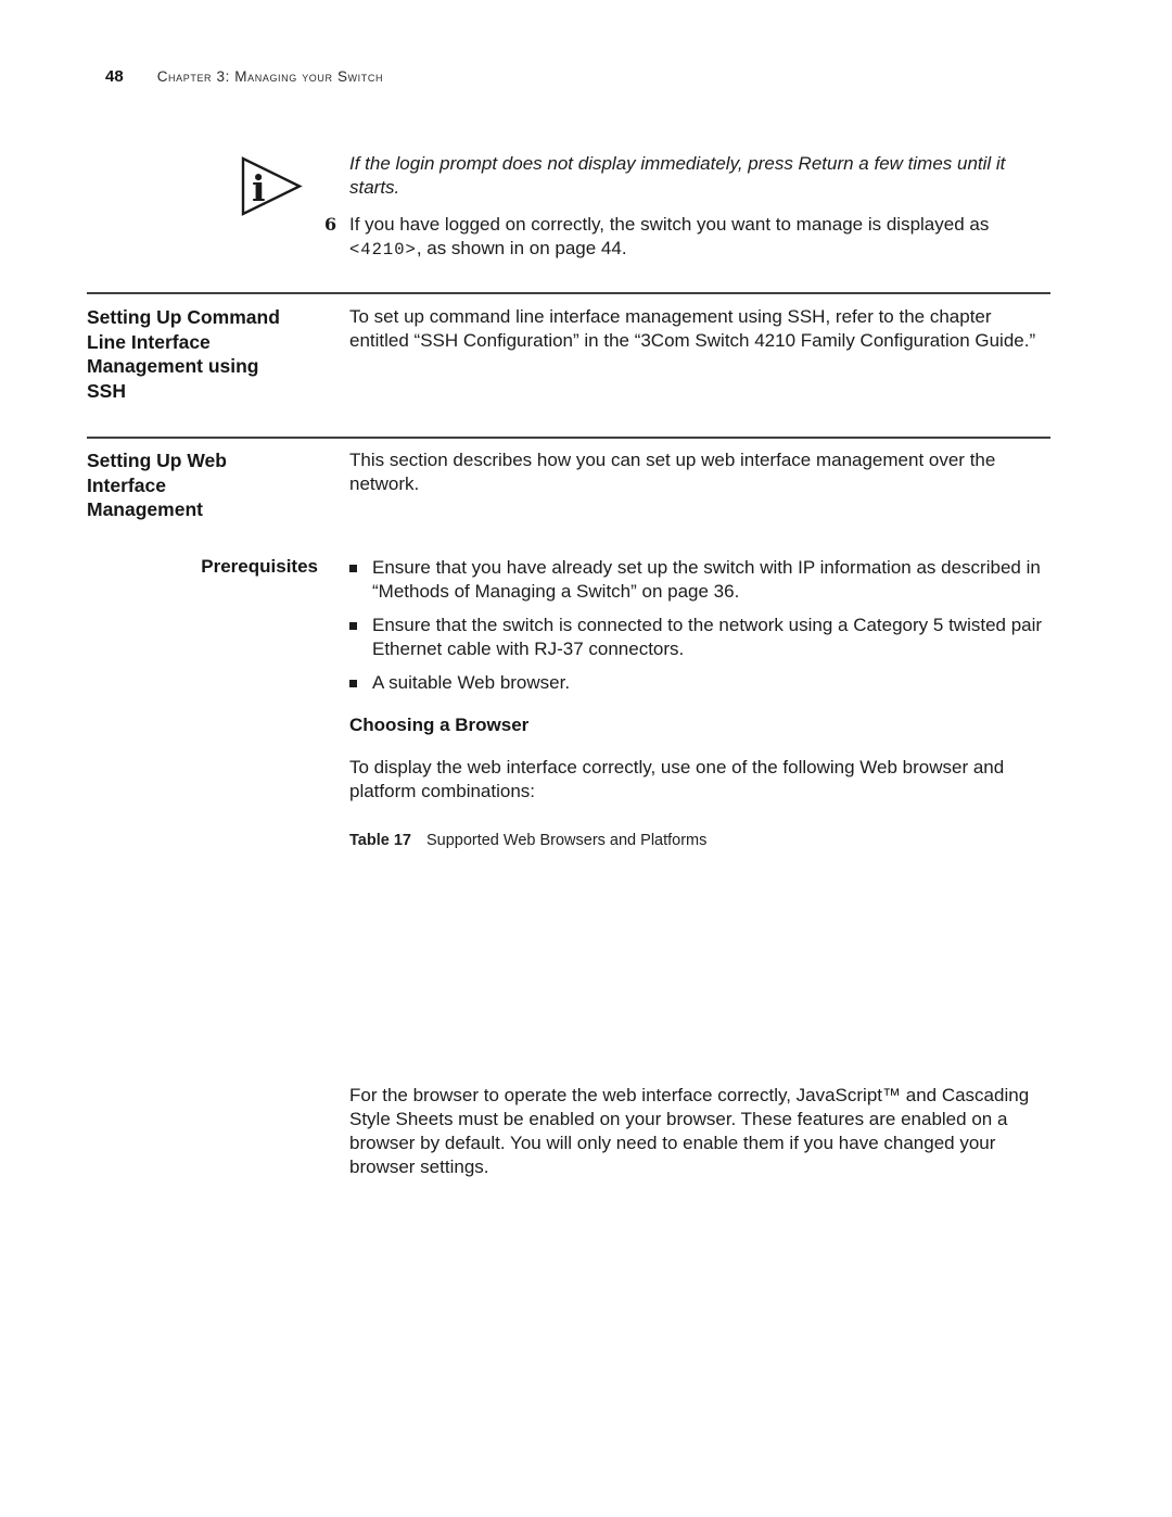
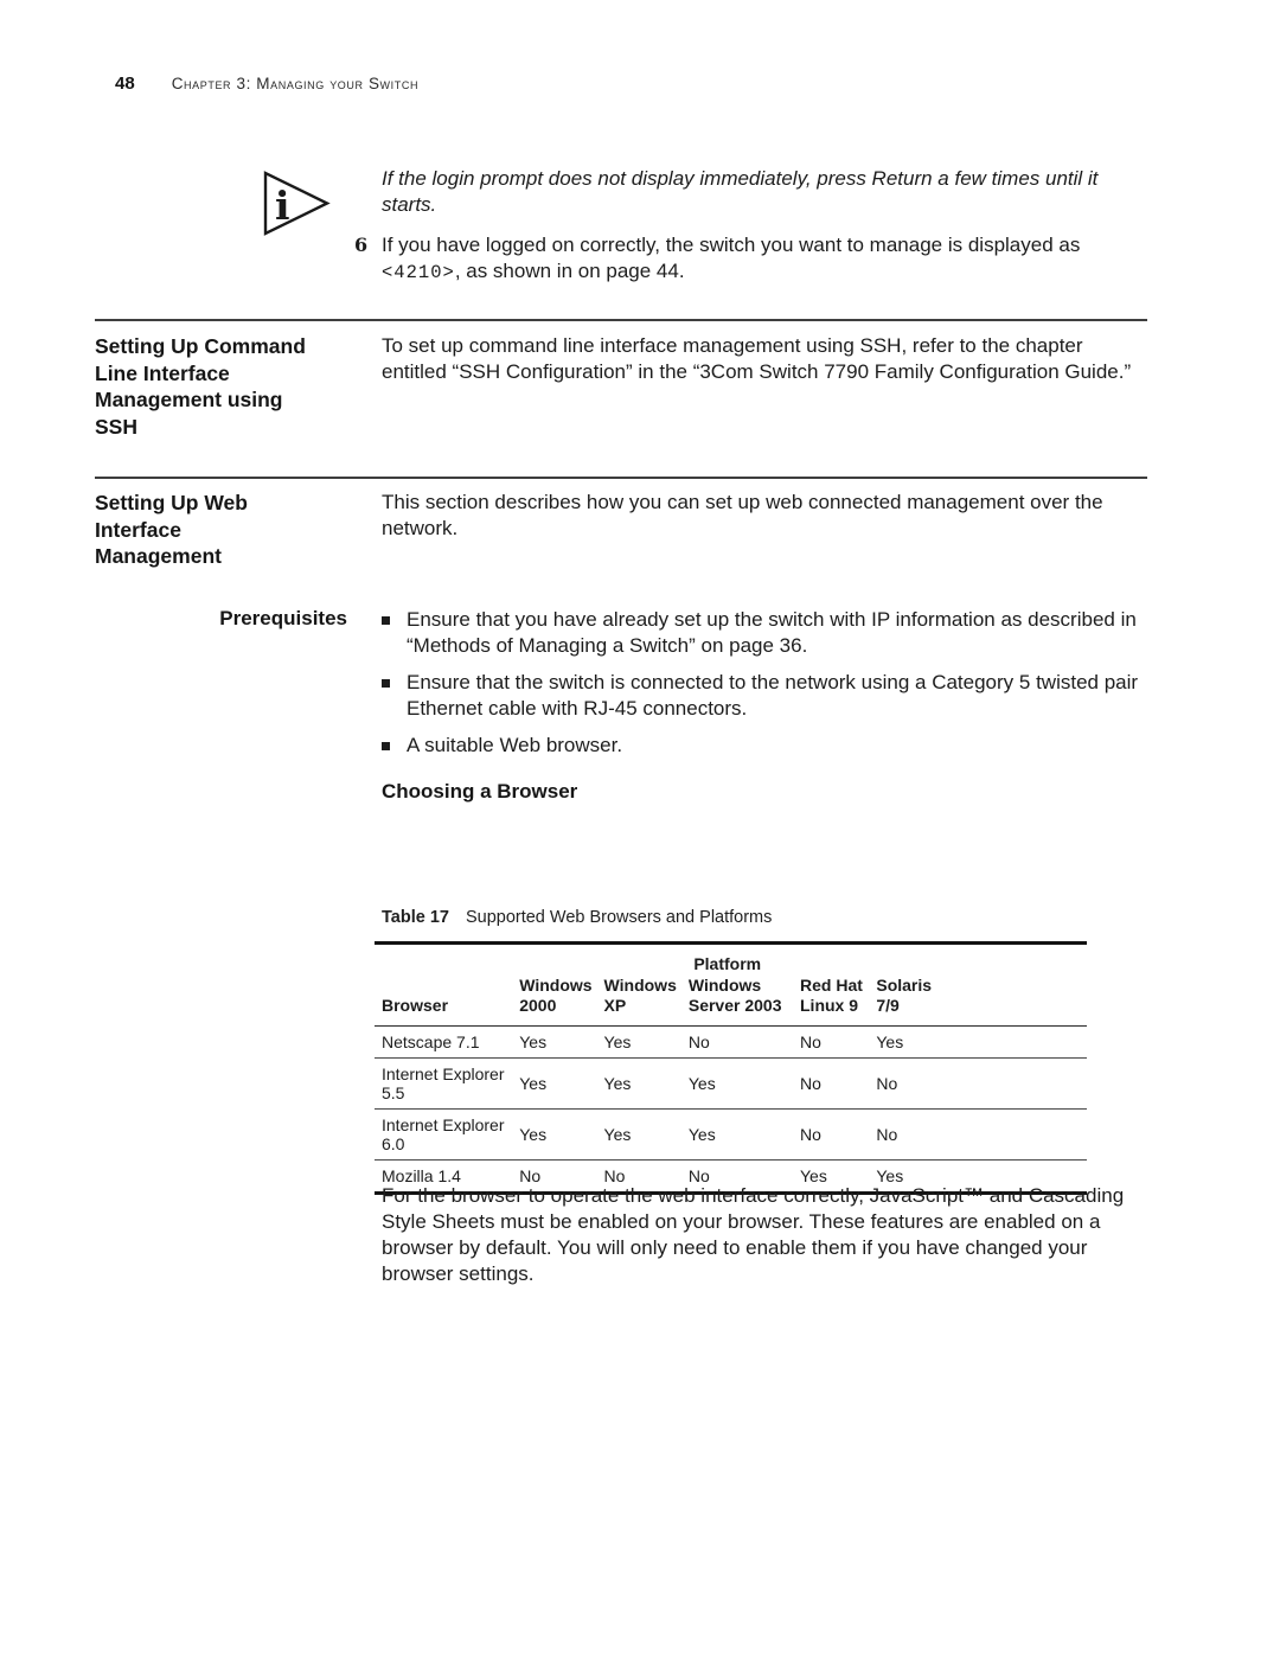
  48
  Chapter 3: Managing your Switch
  i
  If the login prompt does not display immediately, press Return a few times until it starts.
  6
  If you have logged on correctly, the switch you want to manage is displayed as <4210>, as shown in on page 44.
  Setting Up Command
  Line Interface
  Management using
  SSH
- To set up command line interface management using SSH, refer to the chapter entitled “SSH Configuration” in the “3Com Switch 4210 Family Configuration Guide.”
+ To set up command line interface management using SSH, refer to the chapter entitled “SSH Configuration” in the “3Com Switch 7790 Family Configuration Guide.”
  Setting Up Web
  Interface
  Management
- This section describes how you can set up web interface management over the network.
+ This section describes how you can set up web connected management over the network.
  Prerequisites
  Ensure that you have already set up the switch with IP information as described in “Methods of Managing a Switch” on page 36.
- Ensure that the switch is connected to the network using a Category 5 twisted pair Ethernet cable with RJ-37 connectors.
+ Ensure that the switch is connected to the network using a Category 5 twisted pair Ethernet cable with RJ-45 connectors.
  A suitable Web browser.
  Choosing a Browser
- To display the web interface correctly, use one of the following Web browser and platform combinations:
  Table 17 Supported Web Browsers and Platforms
+ 	Platform
+ Browser	Windows 2000	Windows XP	Windows Server 2003	Red Hat Linux 9	Solaris 7/9
+ Netscape 7.1	Yes	Yes	No	No	Yes
+ Internet Explorer 5.5	Yes	Yes	Yes	No	No
+ Internet Explorer 6.0	Yes	Yes	Yes	No	No
+ Mozilla 1.4	No	No	No	Yes	Yes
  For the browser to operate the web interface correctly, JavaScript™ and Cascading Style Sheets must be enabled on your browser. These features are enabled on a browser by default. You will only need to enable them if you have changed your browser settings.
